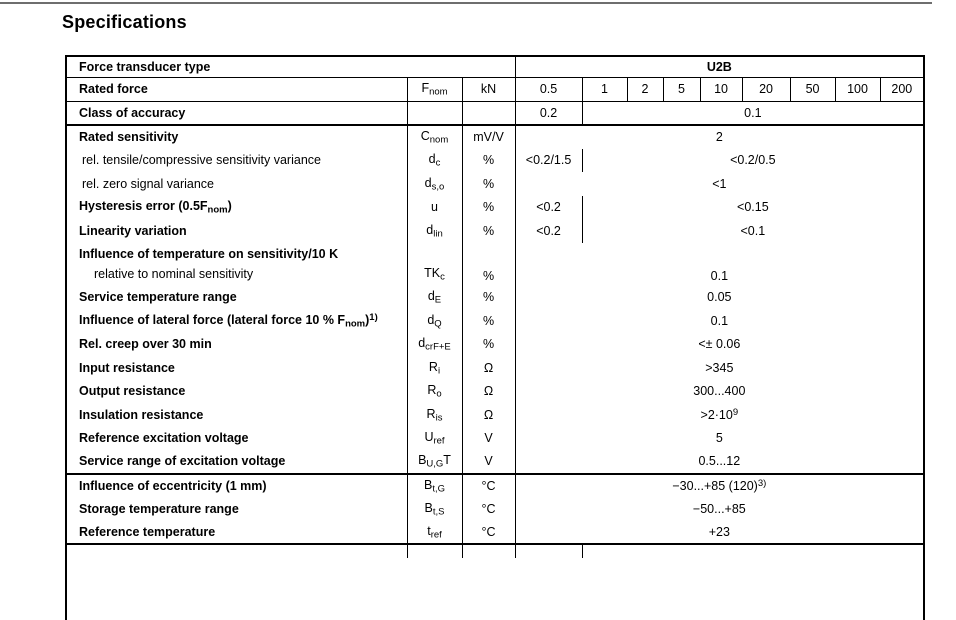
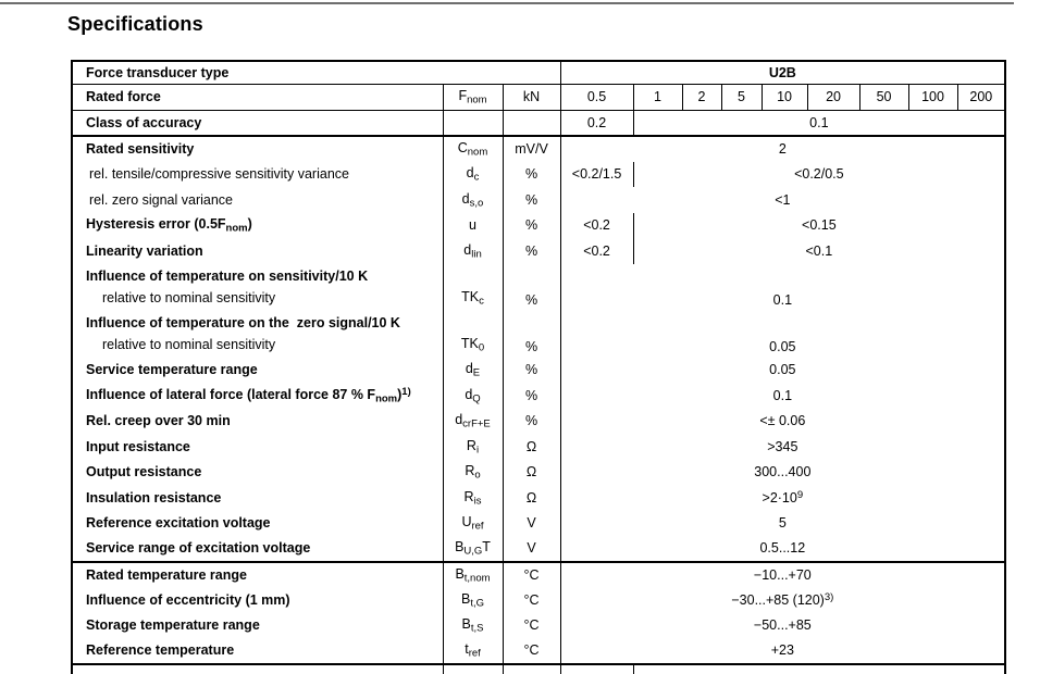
  Specifications
  Force transducer type	U2B
  Rated force	Fnom	kN	0.5	1	2	5	10	20	50	100	200
  Class of accuracy			0.2	0.1
  Rated sensitivity	Cnom	mV/V	2
  rel. tensile/compressive sensitivity variance	dc	%	<0.2/1.5	<0.2/0.5
  rel. zero signal variance	ds,o	%	<1
  Hysteresis error (0.5Fnom)	u	%	<0.2	<0.15
  Linearity variation	dlin	%	<0.2	<0.1
  Influence of temperature on sensitivity/10 K relative to nominal sensitivity	TKc	%	0.1
+ Influence of temperature on the zero signal/10 K relative to nominal sensitivity	TK0	%	0.05
  Service temperature range	dE	%	0.05
- Influence of lateral force (lateral force 10 % Fnom)1)	dQ	%	0.1
+ Influence of lateral force (lateral force 87 % Fnom)1)	dQ	%	0.1
  Rel. creep over 30 min	dcrF+E	%	<± 0.06
  Input resistance	Ri	Ω	>345
  Output resistance	Ro	Ω	300...400
  Insulation resistance	Ris	Ω	>2·109
  Reference excitation voltage	Uref	V	5
  Service range of excitation voltage	BU,GT	V	0.5...12
+ Rated temperature range	Bt,nom	°C	−10...+70
  Influence of eccentricity (1 mm)	Bt,G	°C	−30...+85 (120)3)
  Storage temperature range	Bt,S	°C	−50...+85
  Reference temperature	tref	°C	+23
